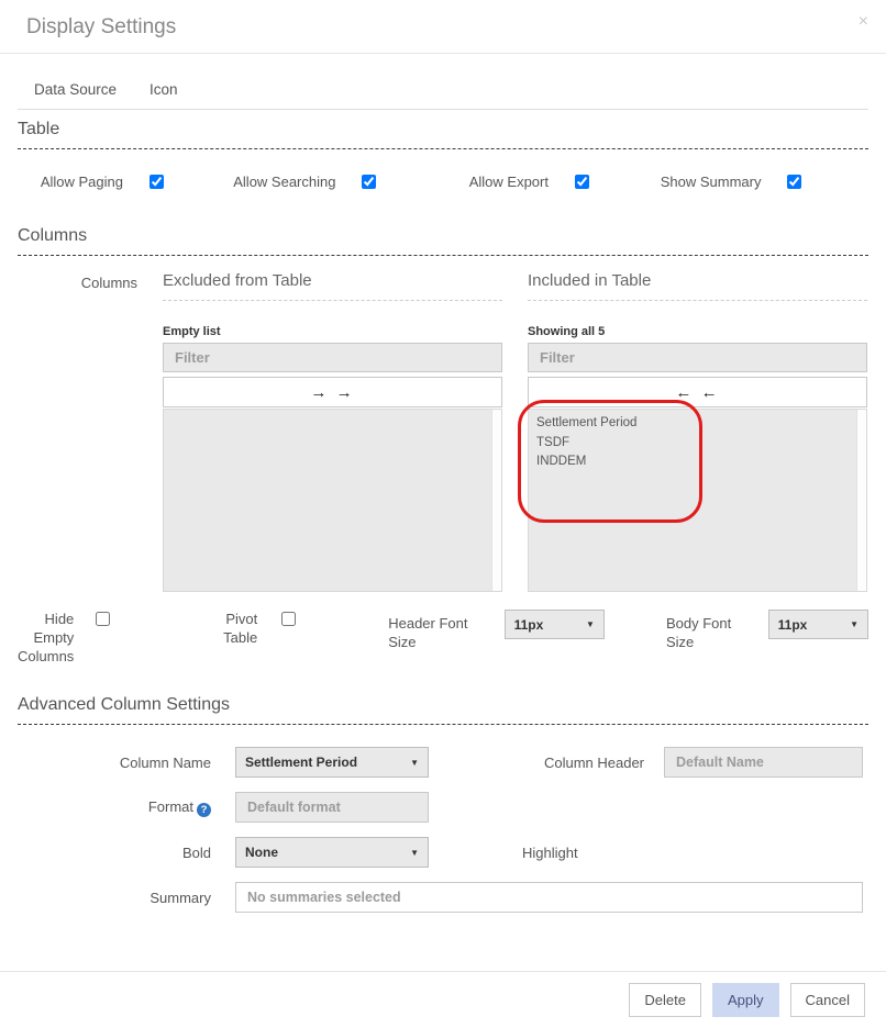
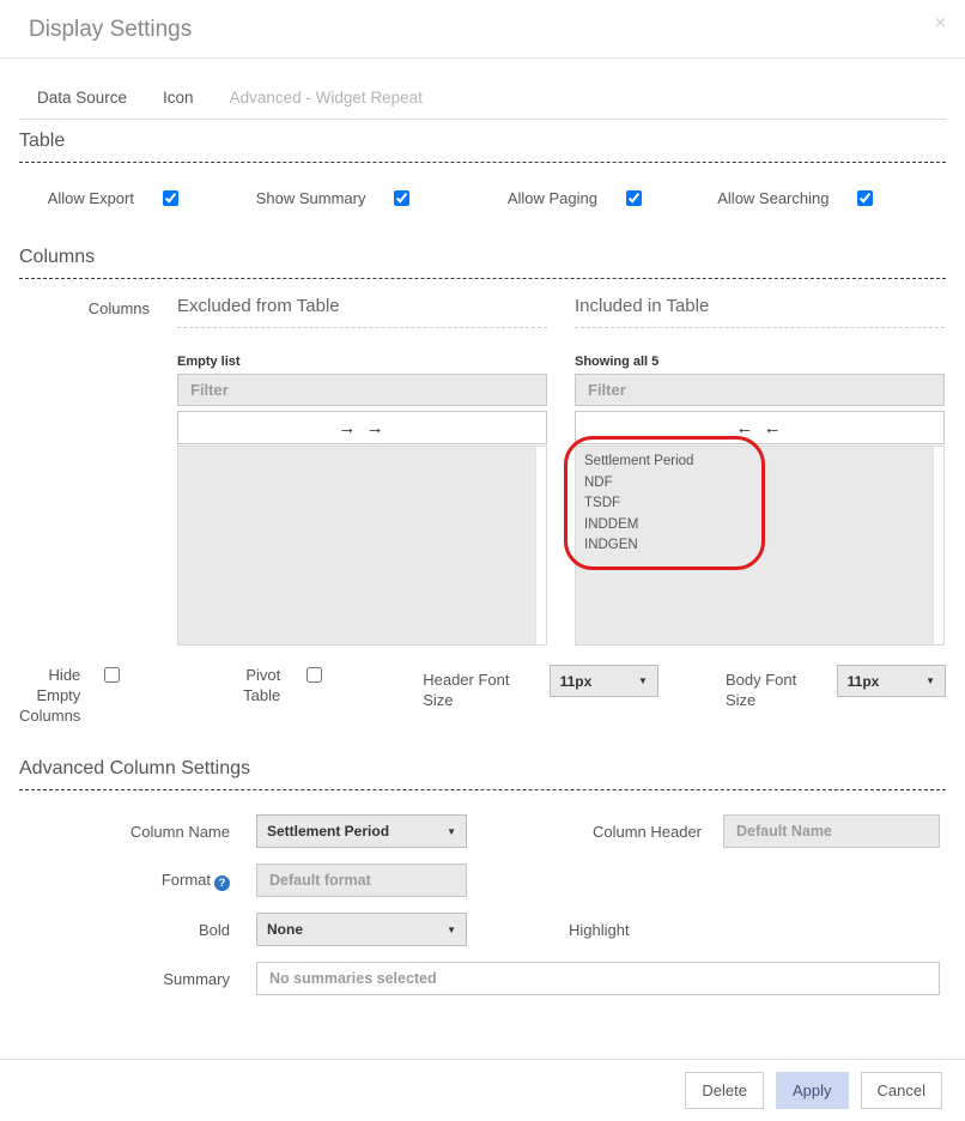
  Display Settings
  ×
  Data Source
  Icon
+ Advanced - Widget Repeat
  Table
- Allow Paging
+ Allow Export
- Allow Searching
+ Show Summary
- Allow Export
+ Allow Paging
- Show Summary
+ Allow Searching
  Columns
  Columns
  Excluded from Table
  Empty list
  Filter
  → →
  Included in Table
  Showing all 5
  Filter
  ← ←
  Settlement Period
+ NDF
  TSDF
  INDDEM
+ INDGEN
  Hide Empty Columns
  Pivot Table
  Header Font Size
  11px
  ▼
  Body Font Size
  11px
  ▼
  Advanced Column Settings
  Column Name
  Settlement Period
  ▼
  Column Header
  Default Name
  Format ?
  Default format
  Bold
  None
  ▼
  Highlight
  Summary
  No summaries selected
  Delete
  Apply
  Cancel
